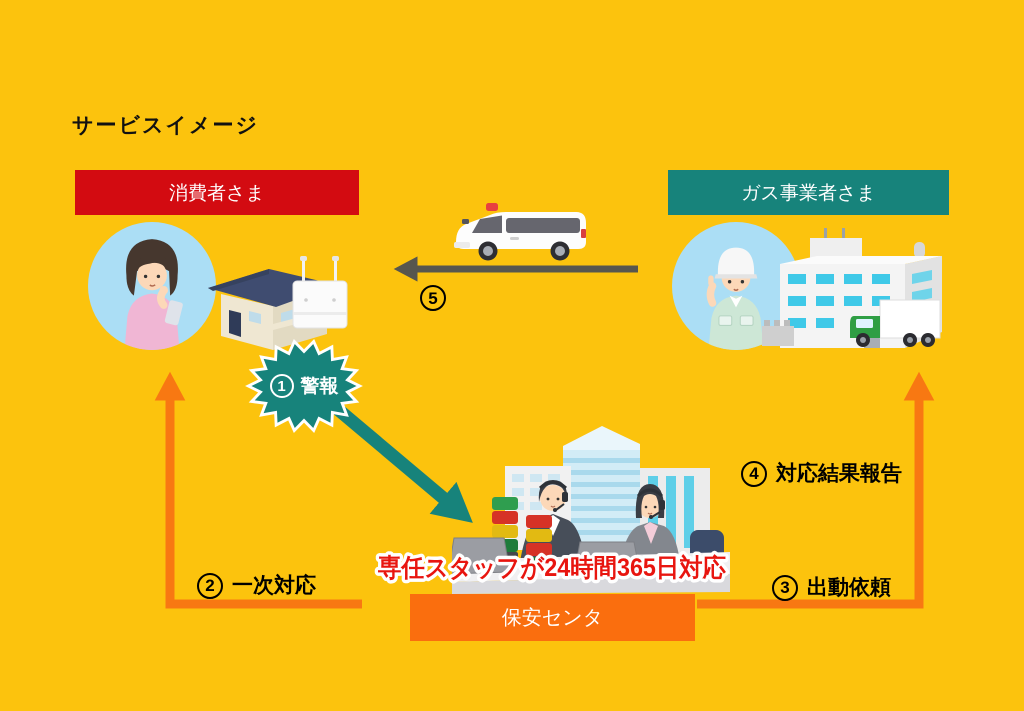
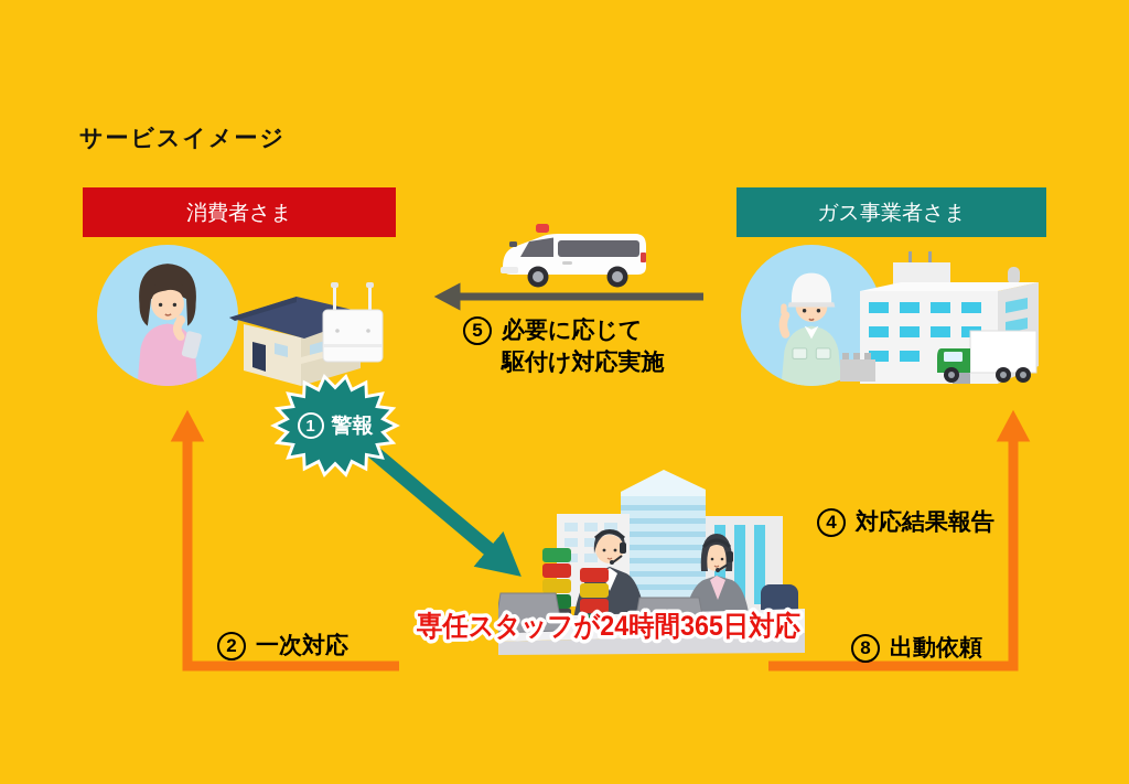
  サービスイメージ
  消費者さま
  ガス事業者さま
- 保安センタ
  1
  警報
  5
+ 必要に応じて
+ 駆付け対応実施
  2
  一次対応
- 3
+ 8
  出動依頼
  4
  対応結果報告
  専任スタッフが24時間365日対応
